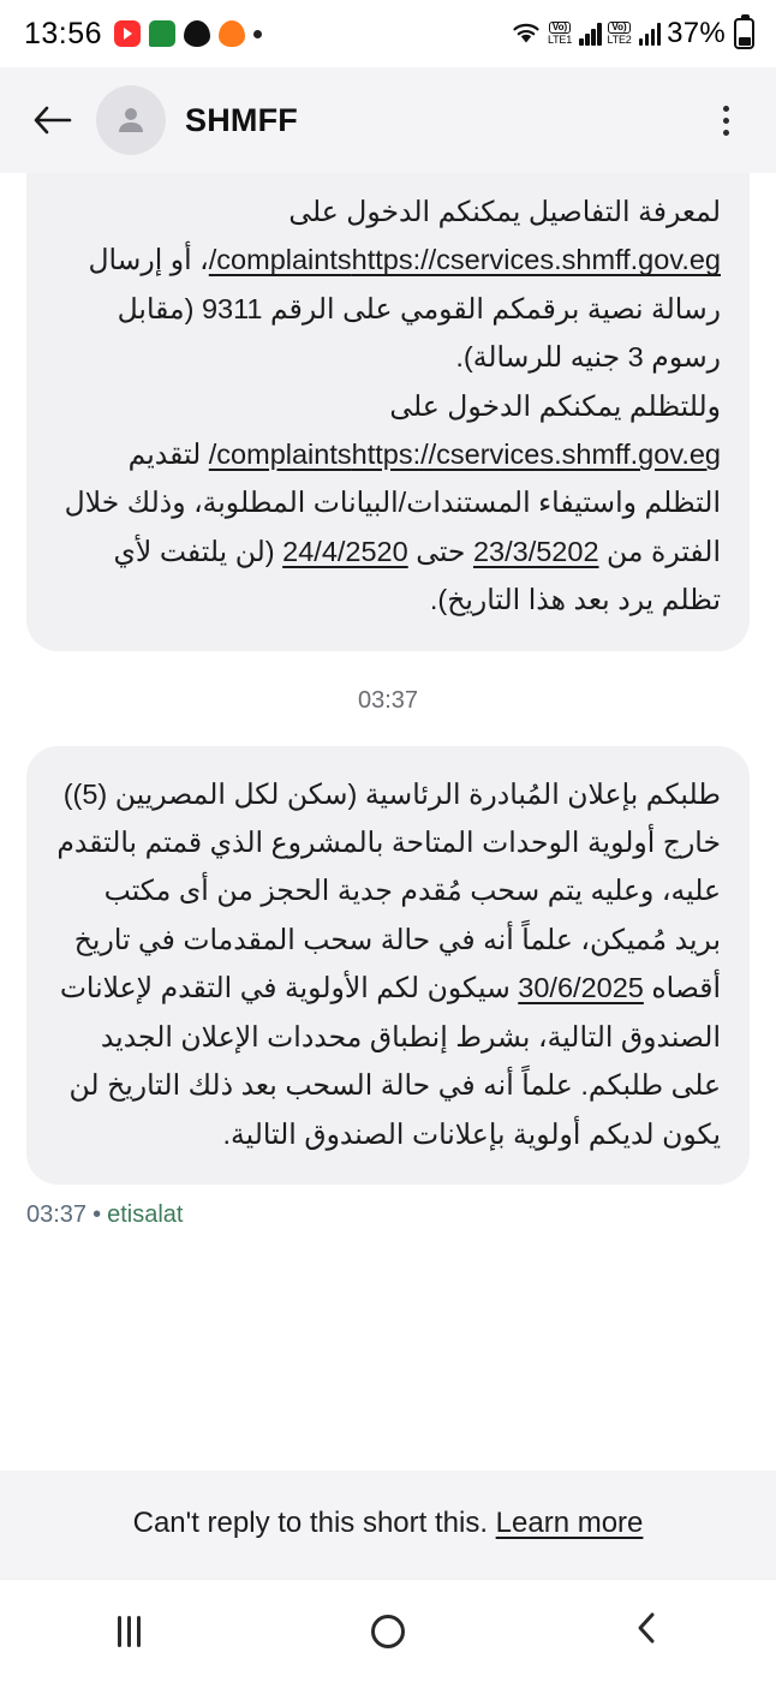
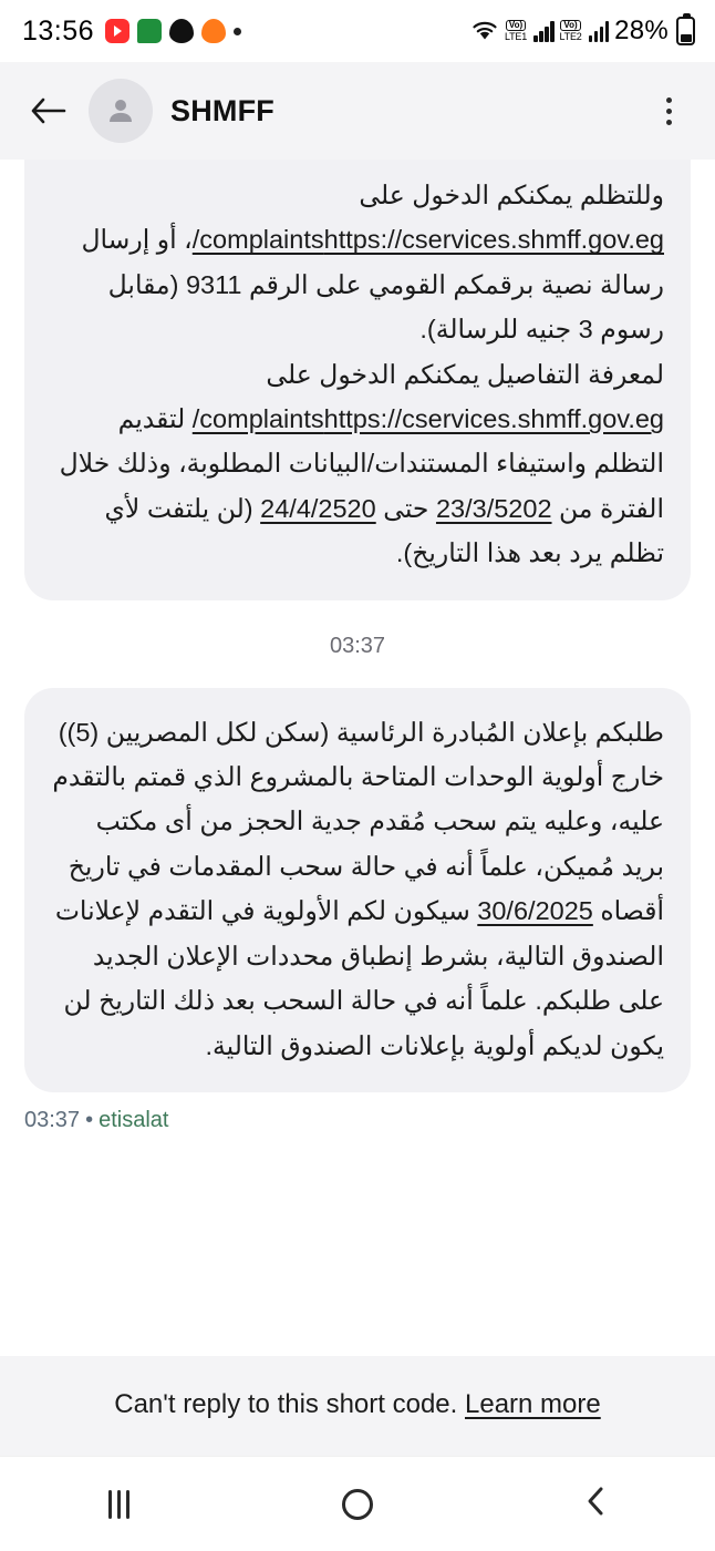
  13:56
  Vo)
  LTE1
  Vo)
  LTE2
- 37%
+ 28%
  SHMFF
- لمعرفة التفاصيل يمكنكم الدخول على
+ وللتظلم يمكنكم الدخول على
  https://cservices.shmff.gov.eg/complaints، أو إرسال رسالة نصية برقمكم القومي على الرقم 9311 (مقابل رسوم 3 جنيه للرسالة).
- وللتظلم يمكنكم الدخول على
+ لمعرفة التفاصيل يمكنكم الدخول على
  https://cservices.shmff.gov.eg/complaints لتقديم التظلم واستيفاء المستندات/البيانات المطلوبة، وذلك خلال الفترة من 23/3/5202 حتى 24/4/2520 (لن يلتفت لأي تظلم يرد بعد هذا التاريخ).
  03:37
  طلبكم بإعلان المُبادرة الرئاسية (سكن لكل المصريين (5)) خارج أولوية الوحدات المتاحة بالمشروع الذي قمتم بالتقدم عليه، وعليه يتم سحب مُقدم جدية الحجز من أى مكتب بريد مُميكن، علماً أنه في حالة سحب المقدمات في تاريخ أقصاه 30/6/2025 سيكون لكم الأولوية في التقدم لإعلانات الصندوق التالية، بشرط إنطباق محددات الإعلان الجديد على طلبكم. علماً أنه في حالة السحب بعد ذلك التاريخ لن يكون لديكم أولوية بإعلانات الصندوق التالية.
  03:37 • etisalat
- Can't reply to this short this. Learn more
+ Can't reply to this short code. Learn more
